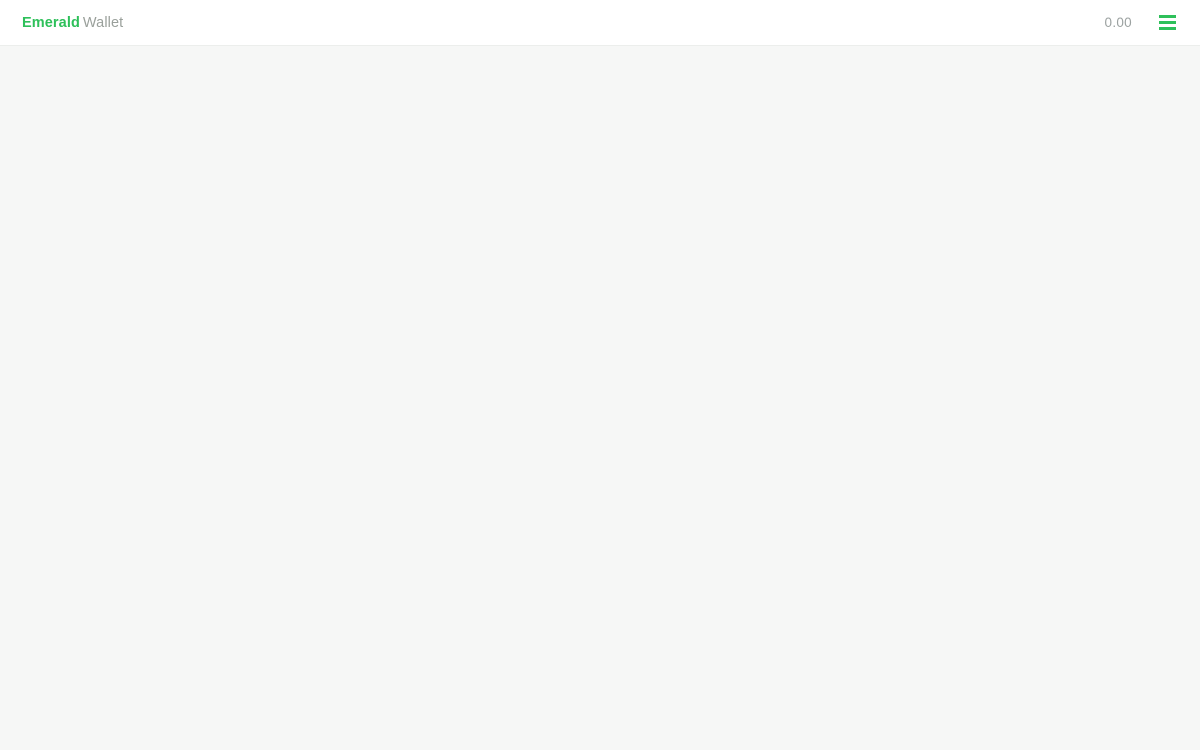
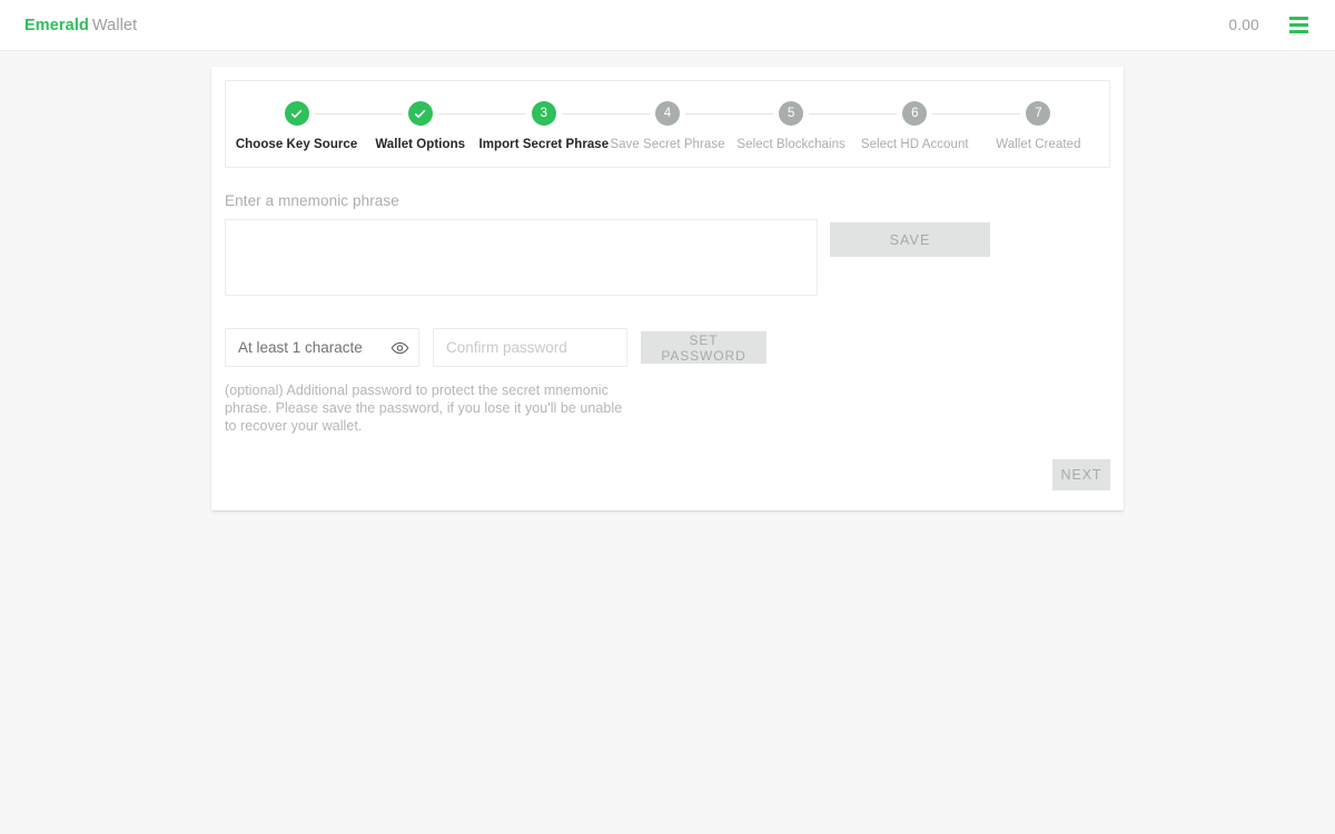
  Emerald Wallet
  0.00
+ Choose Key Source
+ Wallet Options
+ 3
+ Import Secret Phrase
+ 4
+ Save Secret Phrase
+ 5
+ Select Blockchains
+ 6
+ Select HD Account
+ 7
+ Wallet Created
+ Enter a mnemonic phrase
+ SAVE
+ At least 1 characte
+ Confirm password
+ SET PASSWORD
+ (optional) Additional password to protect the secret mnemonic phrase. Please save the password, if you lose it you'll be unable to recover your wallet.
+ NEXT
